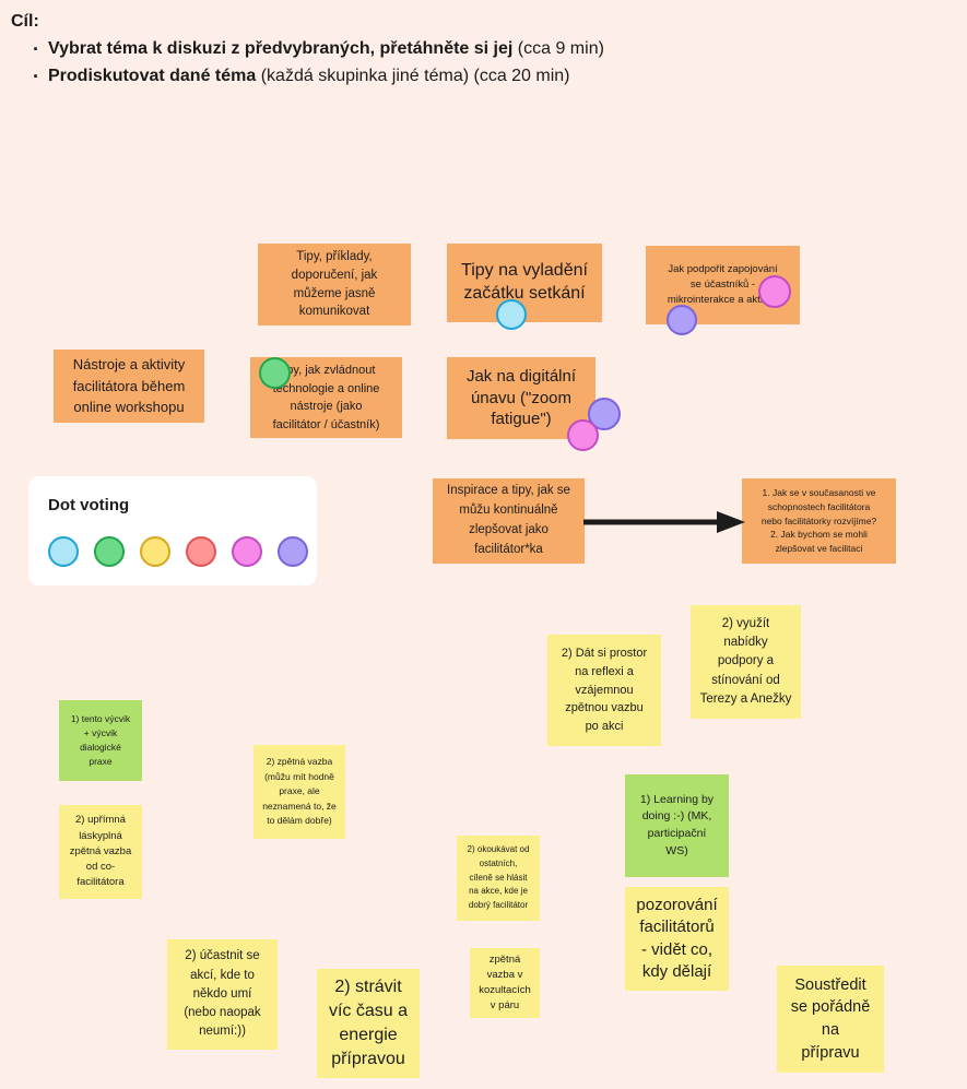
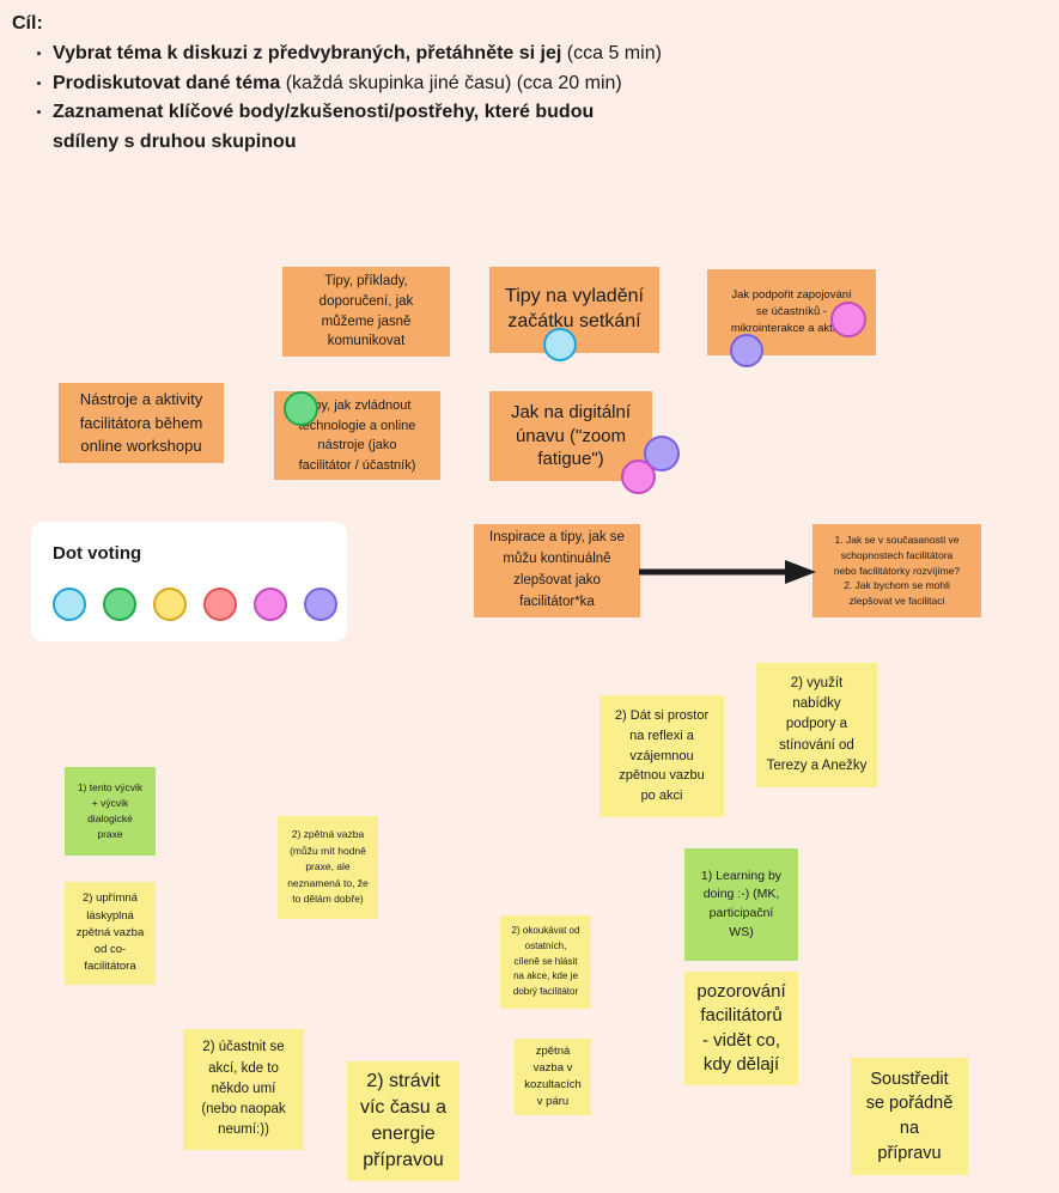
  Cíl:
- Vybrat téma k diskuzi z předvybraných, přetáhněte si jej (cca 9 min)
+ Vybrat téma k diskuzi z předvybraných, přetáhněte si jej (cca 5 min)
- Prodiskutovat dané téma (každá skupinka jiné téma) (cca 20 min)
+ Prodiskutovat dané téma (každá skupinka jiné času) (cca 20 min)
+ Zaznamenat klíčové body/zkušenosti/postřehy, které budou
+ sdíleny s druhou skupinou
  Tipy, příklady,
  doporučení, jak
  můžeme jasně
  komunikovat
  Tipy na vyladění
  začátku setkání
  Jak podpořit zapojování
  se účastníků -
  mikrointerakce a akt
  Nástroje a aktivity
  facilitátora během
  online workshopu
  y, jak zvládnout
  echnologie a online
  nástroje (jako
  facilitátor / účastník)
  Jak na digitální
  únavu ("zoom
  fatigue")
  Inspirace a tipy, jak se
  můžu kontinuálně
  zlepšovat jako
  facilitátor*ka
  1. Jak se v současanosti ve
  schopnostech facilitátora
  nebo facilitátorky rozvíjíme?
  2. Jak bychom se mohli
  zlepšovat ve facilitaci
  2) využít
  nabídky
  podpory a
  stínování od
  Terezy a Anežky
  2) Dát si prostor
  na reflexi a
  vzájemnou
  zpětnou vazbu
  po akci
  1) tento výcvik
  + výcvik
  dialogické
  praxe
  2) zpětná vazba
  (můžu mít hodně
  praxe, ale
  neznamená to, že
  to dělám dobře)
  2) upřímná
  láskyplná
  zpětná vazba
  od co-
  facilitátora
  1) Learning by
  doing :-) (MK,
  participační
  WS)
  2) okoukávat od
  ostatních,
  cíleně se hlásit
  na akce, kde je
  dobrý facilitátor
  pozorování
  facilitátorů
  - vidět co,
  kdy dělají
  2) účastnit se
  akcí, kde to
  někdo umí
  (nebo naopak
  neumí:))
  zpětná
  vazba v
  kozultacích
  v páru
  2) strávit
  víc času a
  energie
  přípravou
  Soustředit
  se pořádně
  na
  přípravu
  Dot voting
